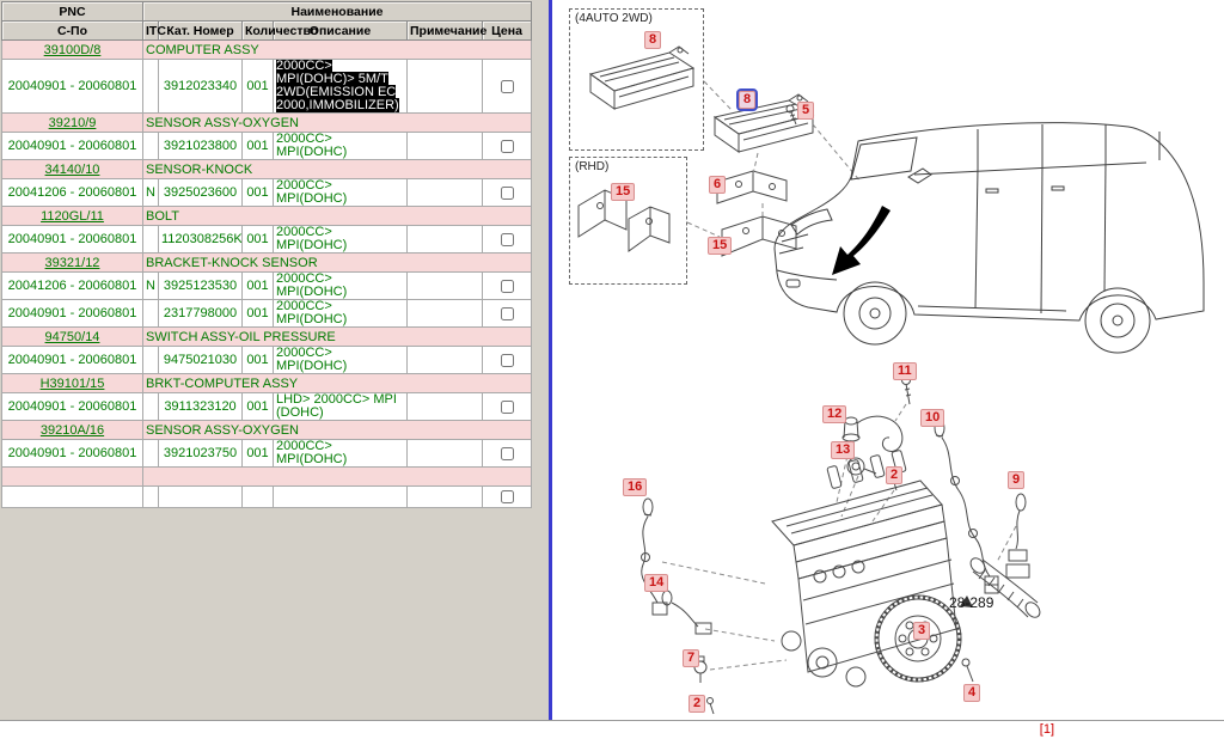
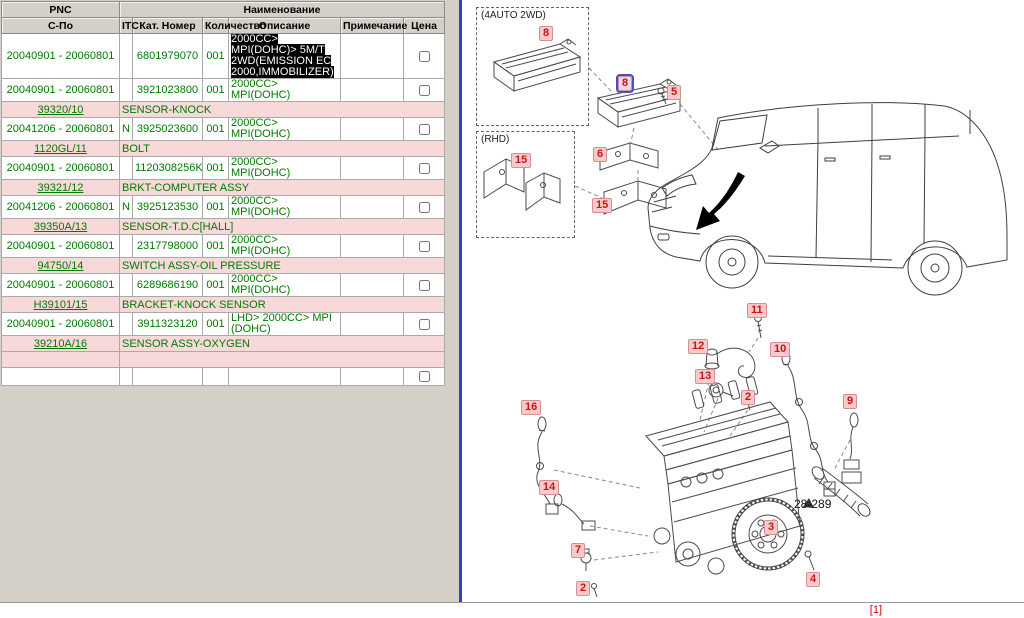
  PNC	Наименование
  С-По	ITC	Кат. Номер	Количеств	Описание	Примечание	Цена
- 39100D/8	COMPUTER ASSY
- 20040901 - 20060801		3912023340	001	2000CC> MPI(DOHC)> 5M/T 2WD(EMISSION EC 2000,IMMOBILIZER)
+ 20040901 - 20060801		6801979070	001	2000CC> MPI(DOHC)> 5M/T 2WD(EMISSION EC 2000,IMMOBILIZER)
- 39210/9	SENSOR ASSY-OXYGEN
  20040901 - 20060801		3921023800	001	2000CC> MPI(DOHC)
- 34140/10	SENSOR-KNOCK
+ 39320/10	SENSOR-KNOCK
  20041206 - 20060801	N	3925023600	001	2000CC> MPI(DOHC)
  1120GL/11	BOLT
  20040901 - 20060801		1120308256K	001	2000CC> MPI(DOHC)
- 39321/12	BRACKET-KNOCK SENSOR
+ 39321/12	BRKT-COMPUTER ASSY
  20041206 - 20060801	N	3925123530	001	2000CC> MPI(DOHC)
+ 39350A/13	SENSOR-T.D.C[HALL]
  20040901 - 20060801		2317798000	001	2000CC> MPI(DOHC)
  94750/14	SWITCH ASSY-OIL PRESSURE
- 20040901 - 20060801		9475021030	001	2000CC> MPI(DOHC)
+ 20040901 - 20060801		6289686190	001	2000CC> MPI(DOHC)
- H39101/15	BRKT-COMPUTER ASSY
+ H39101/15	BRACKET-KNOCK SENSOR
  20040901 - 20060801		3911323120	001	LHD> 2000CC> MPI (DOHC)
  39210A/16	SENSOR ASSY-OXYGEN
- 20040901 - 20060801		3921023750	001	2000CC> MPI(DOHC)
  (4AUTO 2WD)
  (RHD)
  8
  8
  5
  6
  15
  15
  11
  12
  10
  13
  2
  9
  16
  14
  7
  2
  3
  4
  28-289
  [1]
